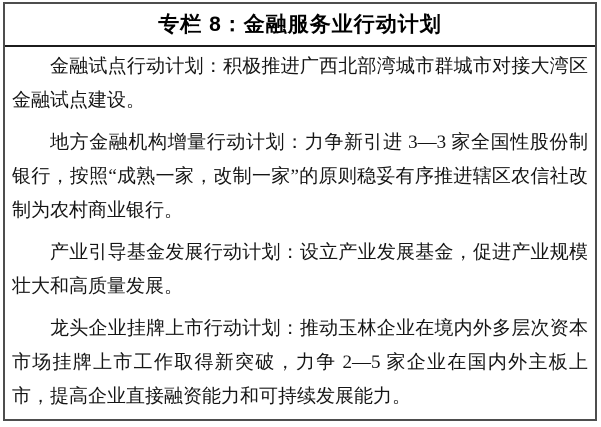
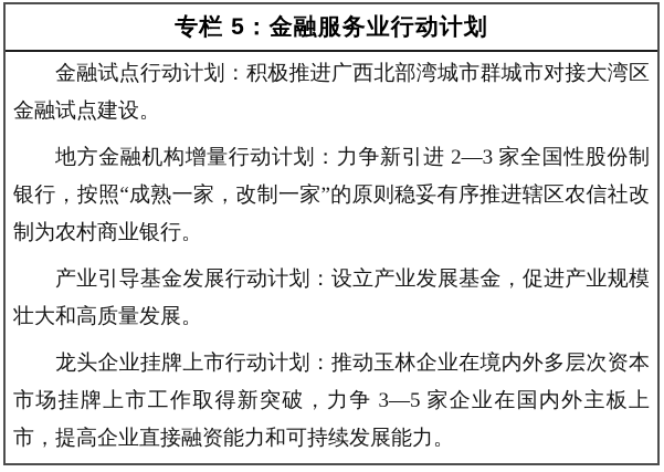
- 专栏 8：金融服务业行动计划
+ 专栏 5：金融服务业行动计划
  金融试点行动计划：积极推进广西北部湾城市群城市对接大湾区金融试点建设。
- 地方金融机构增量行动计划：力争新引进 3—3 家全国性股份制银行，按照“成熟一家，改制一家”的原则稳妥有序推进辖区农信社改制为农村商业银行。
+ 地方金融机构增量行动计划：力争新引进 2—3 家全国性股份制银行，按照“成熟一家，改制一家”的原则稳妥有序推进辖区农信社改制为农村商业银行。
  产业引导基金发展行动计划：设立产业发展基金，促进产业规模壮大和高质量发展。
- 龙头企业挂牌上市行动计划：推动玉林企业在境内外多层次资本市场挂牌上市工作取得新突破，力争 2—5 家企业在国内外主板上市，提高企业直接融资能力和可持续发展能力。
+ 龙头企业挂牌上市行动计划：推动玉林企业在境内外多层次资本市场挂牌上市工作取得新突破，力争 3—5 家企业在国内外主板上市，提高企业直接融资能力和可持续发展能力。
